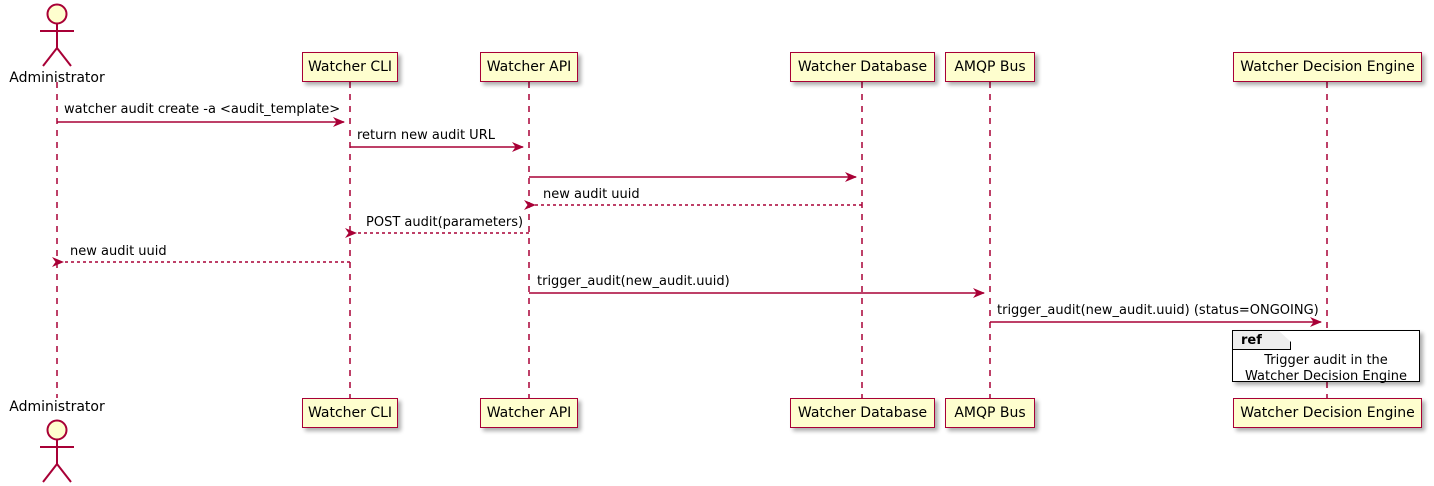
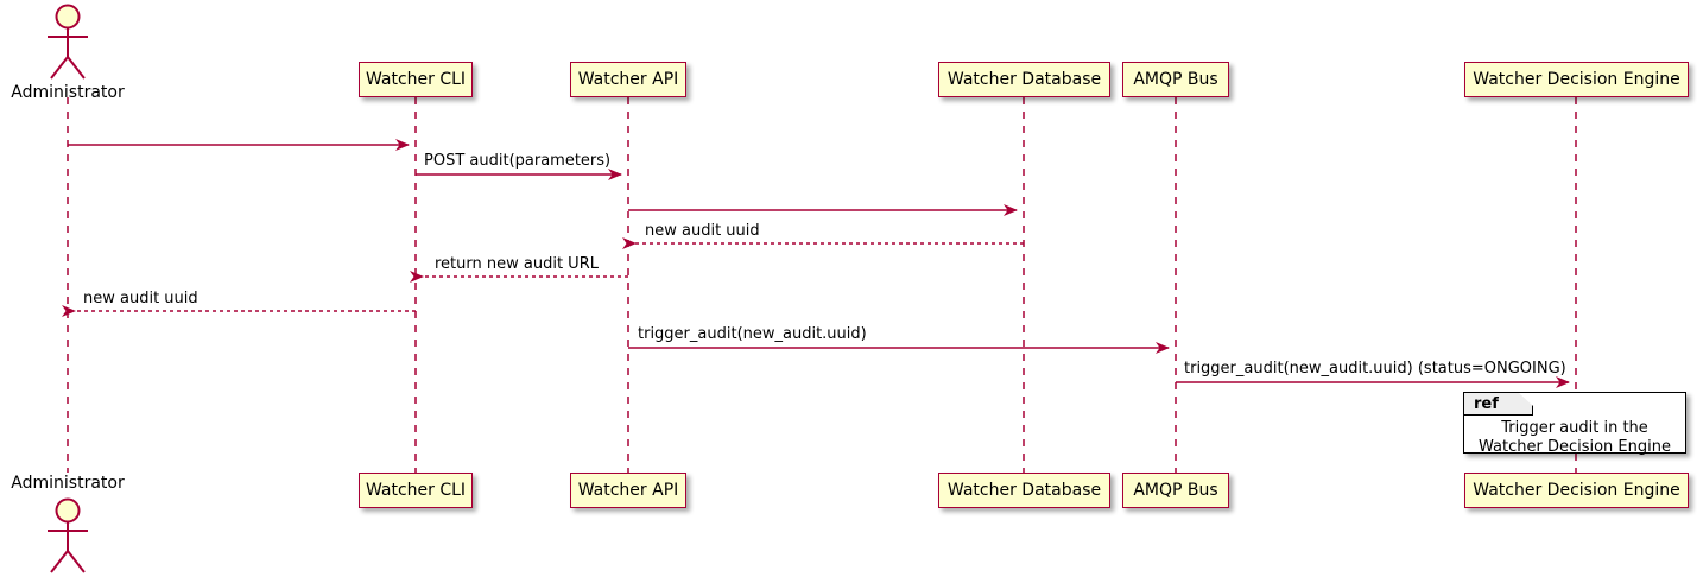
  Watcher CLI
  Watcher API
  Watcher Database
  AMQP Bus
  Watcher Decision Engine
  Watcher CLI
  Watcher API
  Watcher Database
  AMQP Bus
  Watcher Decision Engine
  Administrator
  Administrator
- watcher audit create -a <audit_template>
- return new audit URL
+ POST audit(parameters)
  new audit uuid
- POST audit(parameters)
+ return new audit URL
  new audit uuid
  trigger_audit(new_audit.uuid)
  trigger_audit(new_audit.uuid) (status=ONGOING)
  ref
  Trigger audit in the
  Watcher Decision Engine
